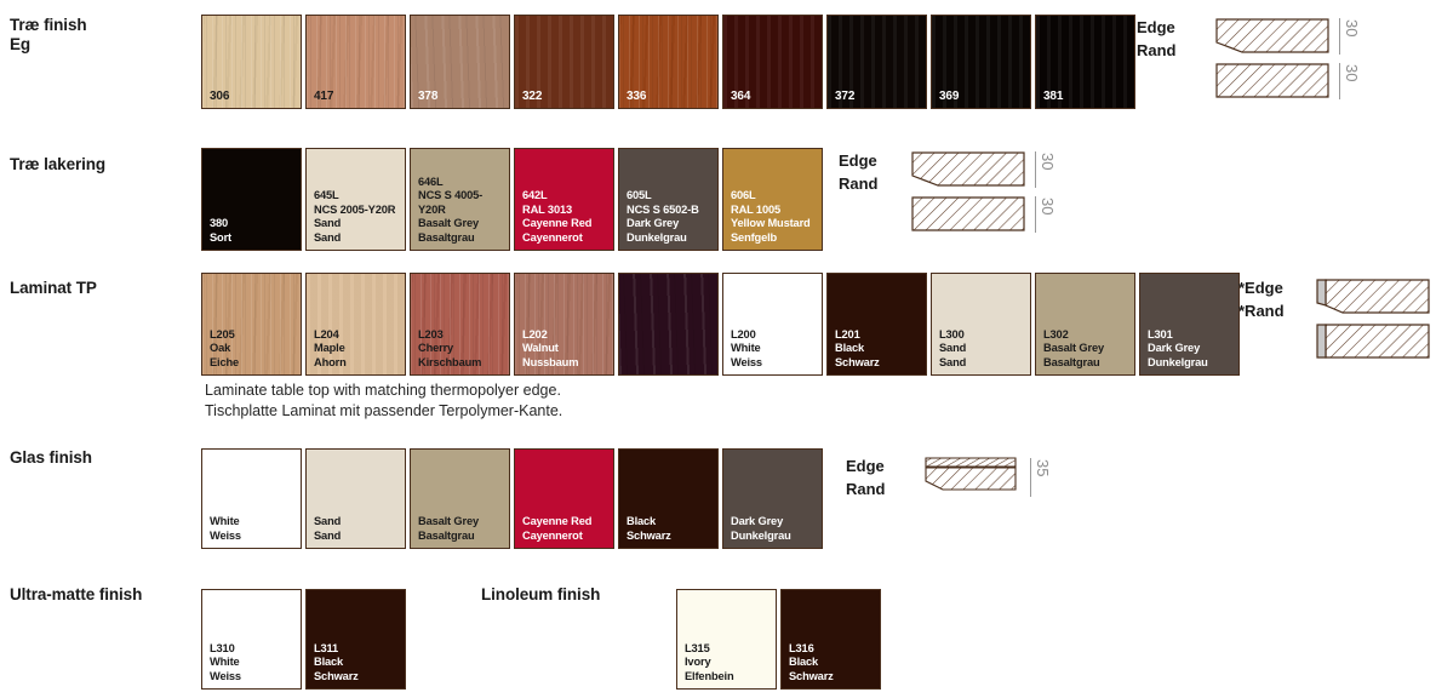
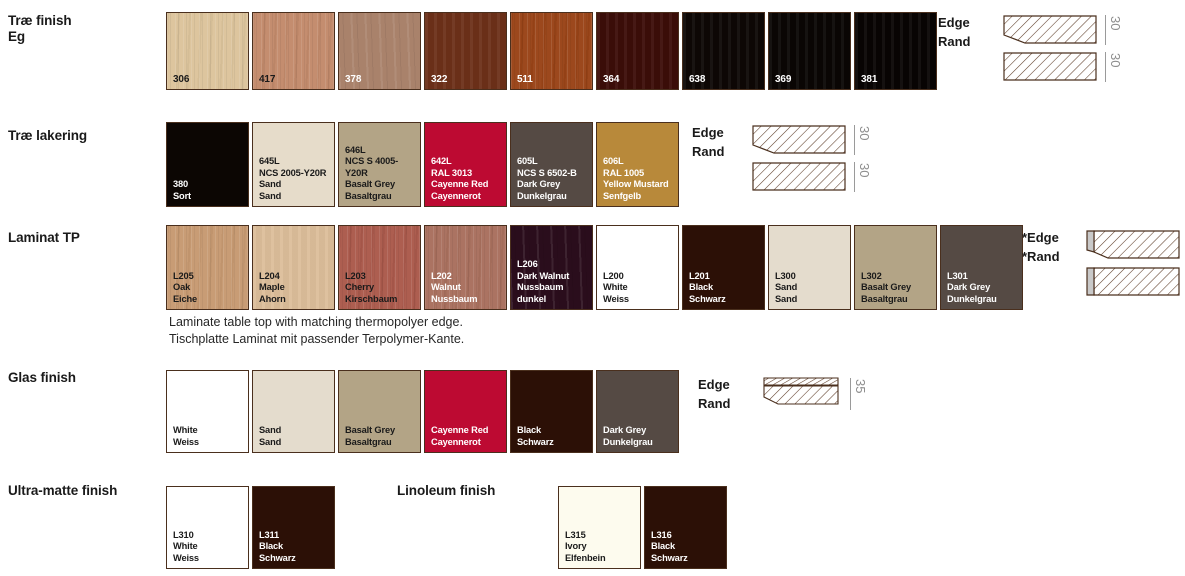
  Træ finish
  Eg
  306
  417
  378
  322
- 336
+ 511
  364
- 372
+ 638
  369
  381
  Edge
  Rand
  Træ lakering
  380
  Sort
  645L
  NCS 2005-Y20R
  Sand
  Sand
  646L
  NCS S 4005-Y20R
  Basalt Grey
  Basaltgrau
  642L
  RAL 3013
  Cayenne Red
  Cayennerot
  605L
  NCS S 6502-B
  Dark Grey
  Dunkelgrau
  606L
  RAL 1005
  Yellow Mustard
  Senfgelb
  Edge
  Rand
  Laminat TP
  L205
  Oak
  Eiche
  L204
  Maple
  Ahorn
  L203
  Cherry
  Kirschbaum
  L202
  Walnut
  Nussbaum
+ L206
+ Dark Walnut
+ Nussbaum dunkel
  L200
  White
  Weiss
  L201
  Black
  Schwarz
  L300
  Sand
  Sand
  L302
  Basalt Grey
  Basaltgrau
  L301
  Dark Grey
  Dunkelgrau
  Laminate table top with matching thermopolyer edge.
  Tischplatte Laminat mit passender Terpolymer-Kante.
  *Edge
  *Rand
  Glas finish
  White
  Weiss
  Sand
  Sand
  Basalt Grey
  Basaltgrau
  Cayenne Red
  Cayennerot
  Black
  Schwarz
  Dark Grey
  Dunkelgrau
  Edge
  Rand
  Ultra-matte finish
  L310
  White
  Weiss
  L311
  Black
  Schwarz
  Linoleum finish
  L315
  Ivory
  Elfenbein
  L316
  Black
  Schwarz
